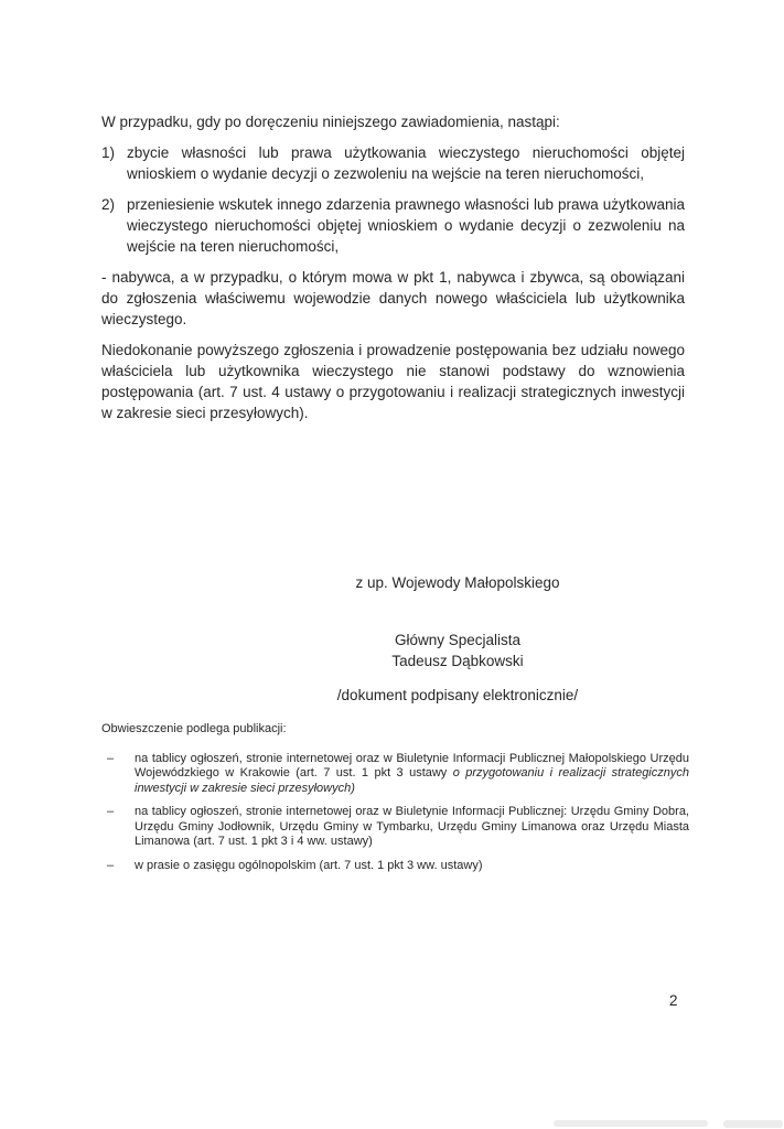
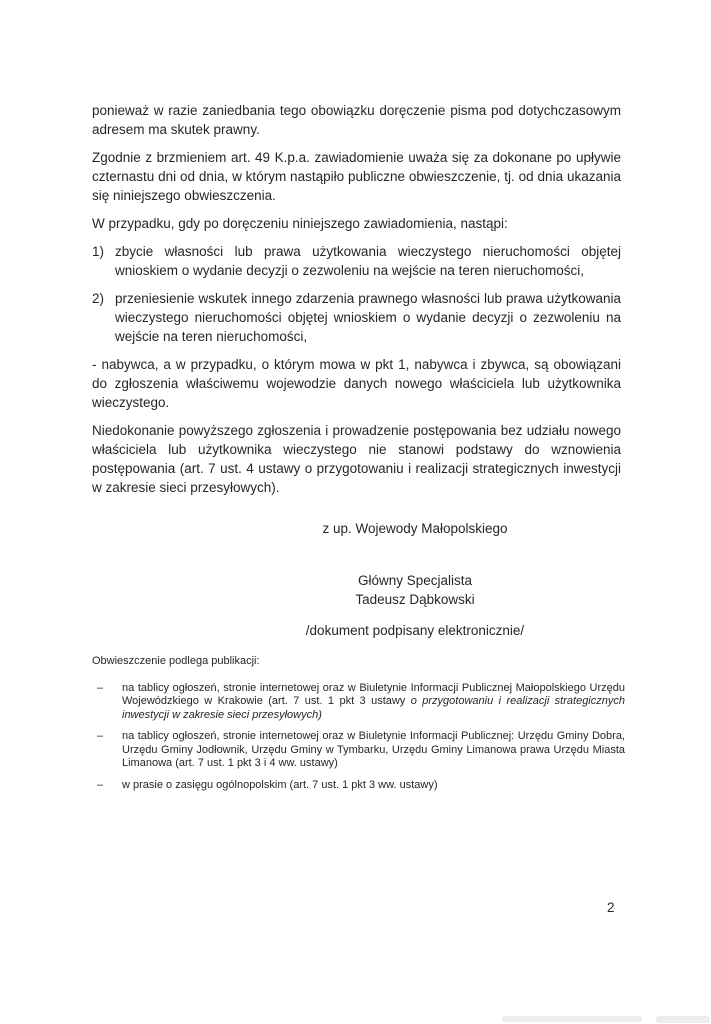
+ ponieważ w razie zaniedbania tego obowiązku doręczenie pisma pod dotychczasowym adresem ma skutek prawny.
+ Zgodnie z brzmieniem art. 49 K.p.a. zawiadomienie uważa się za dokonane po upływie czternastu dni od dnia, w którym nastąpiło publiczne obwieszczenie, tj. od dnia ukazania się niniejszego obwieszczenia.
  W przypadku, gdy po doręczeniu niniejszego zawiadomienia, nastąpi:
  1)
  zbycie własności lub prawa użytkowania wieczystego nieruchomości objętej wnioskiem o wydanie decyzji o zezwoleniu na wejście na teren nieruchomości,
  2)
  przeniesienie wskutek innego zdarzenia prawnego własności lub prawa użytkowania wieczystego nieruchomości objętej wnioskiem o wydanie decyzji o zezwoleniu na wejście na teren nieruchomości,
  - nabywca, a w przypadku, o którym mowa w pkt 1, nabywca i zbywca, są obowiązani do zgłoszenia właściwemu wojewodzie danych nowego właściciela lub użytkownika wieczystego.
  Niedokonanie powyższego zgłoszenia i prowadzenie postępowania bez udziału nowego właściciela lub użytkownika wieczystego nie stanowi podstawy do wznowienia postępowania (art. 7 ust. 4 ustawy o przygotowaniu i realizacji strategicznych inwestycji w zakresie sieci przesyłowych).
  z up. Wojewody Małopolskiego
  Główny Specjalista
  Tadeusz Dąbkowski
  /dokument podpisany elektronicznie/
  Obwieszczenie podlega publikacji:
  –
  na tablicy ogłoszeń, stronie internetowej oraz w Biuletynie Informacji Publicznej Małopolskiego Urzędu Wojewódzkiego w Krakowie (art. 7 ust. 1 pkt 3 ustawy o przygotowaniu i realizacji strategicznych inwestycji w zakresie sieci przesyłowych)
  –
- na tablicy ogłoszeń, stronie internetowej oraz w Biuletynie Informacji Publicznej: Urzędu Gminy Dobra, Urzędu Gminy Jodłownik, Urzędu Gminy w Tymbarku, Urzędu Gminy Limanowa oraz Urzędu Miasta Limanowa (art. 7 ust. 1 pkt 3 i 4 ww. ustawy)
+ na tablicy ogłoszeń, stronie internetowej oraz w Biuletynie Informacji Publicznej: Urzędu Gminy Dobra, Urzędu Gminy Jodłownik, Urzędu Gminy w Tymbarku, Urzędu Gminy Limanowa prawa Urzędu Miasta Limanowa (art. 7 ust. 1 pkt 3 i 4 ww. ustawy)
  –
  w prasie o zasięgu ogólnopolskim (art. 7 ust. 1 pkt 3 ww. ustawy)
  2
